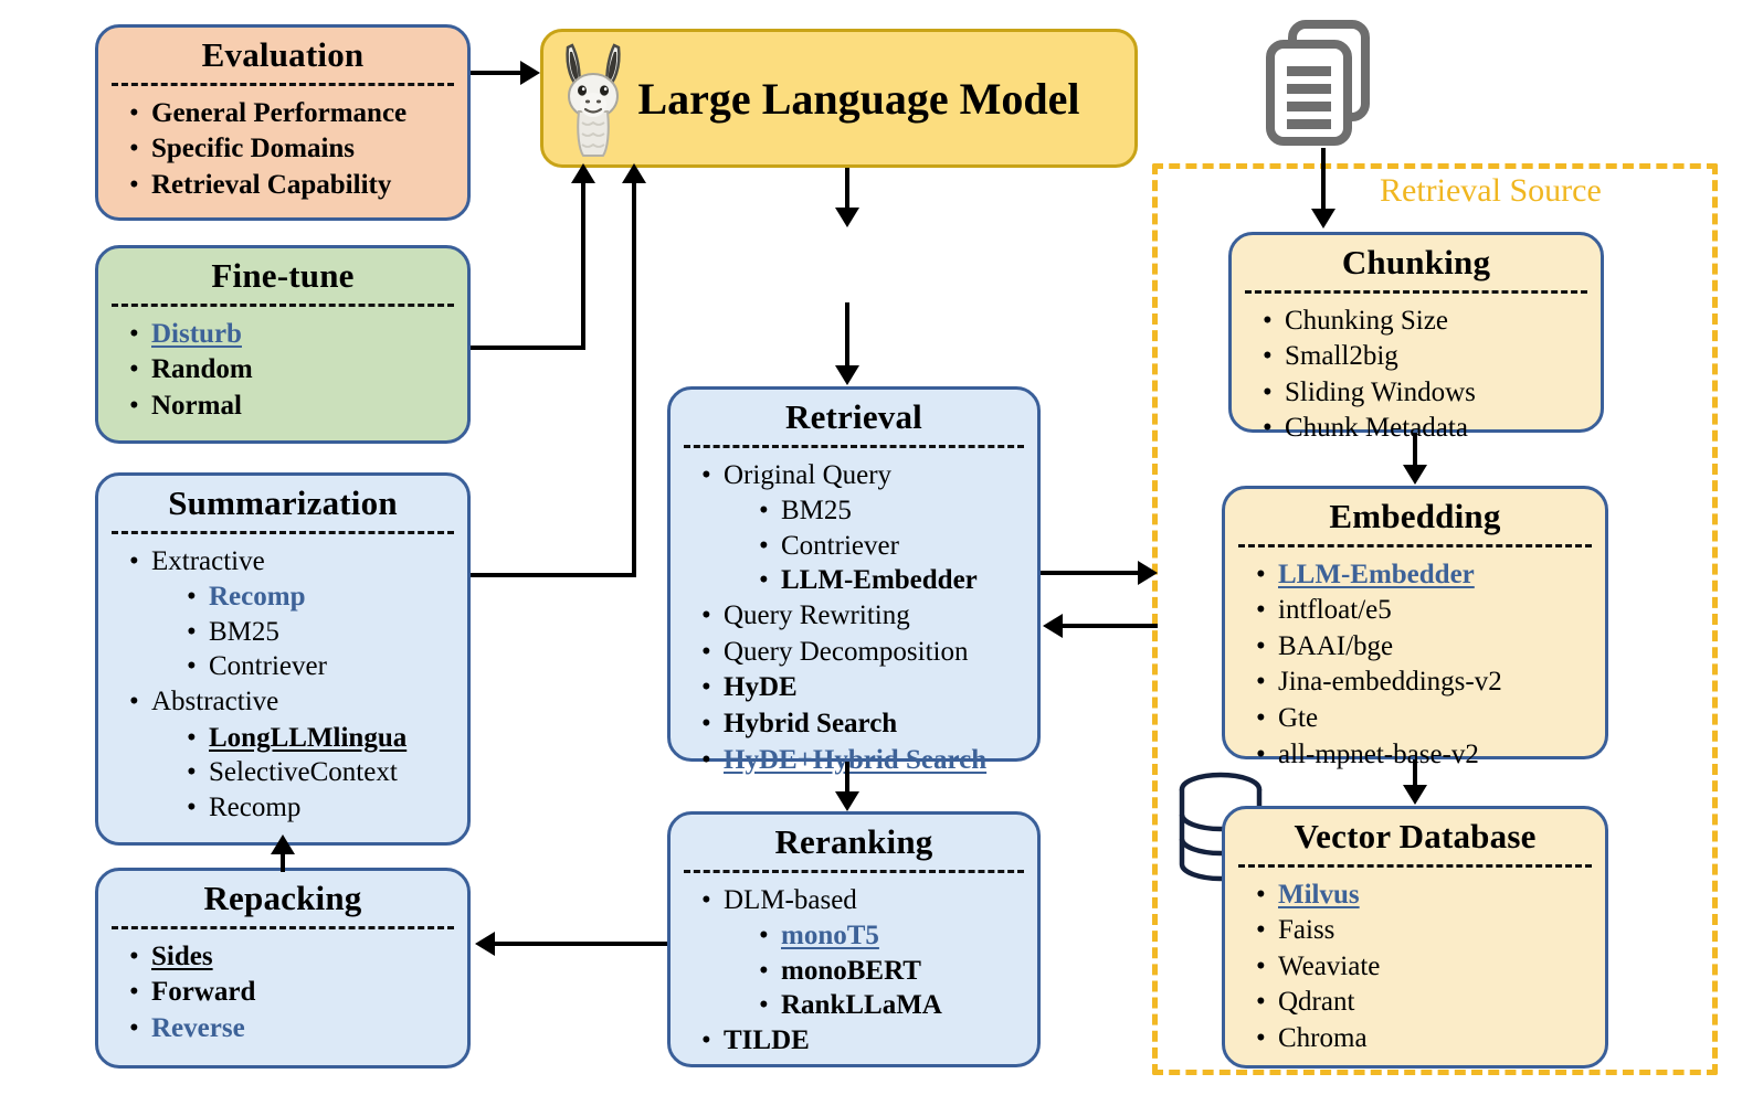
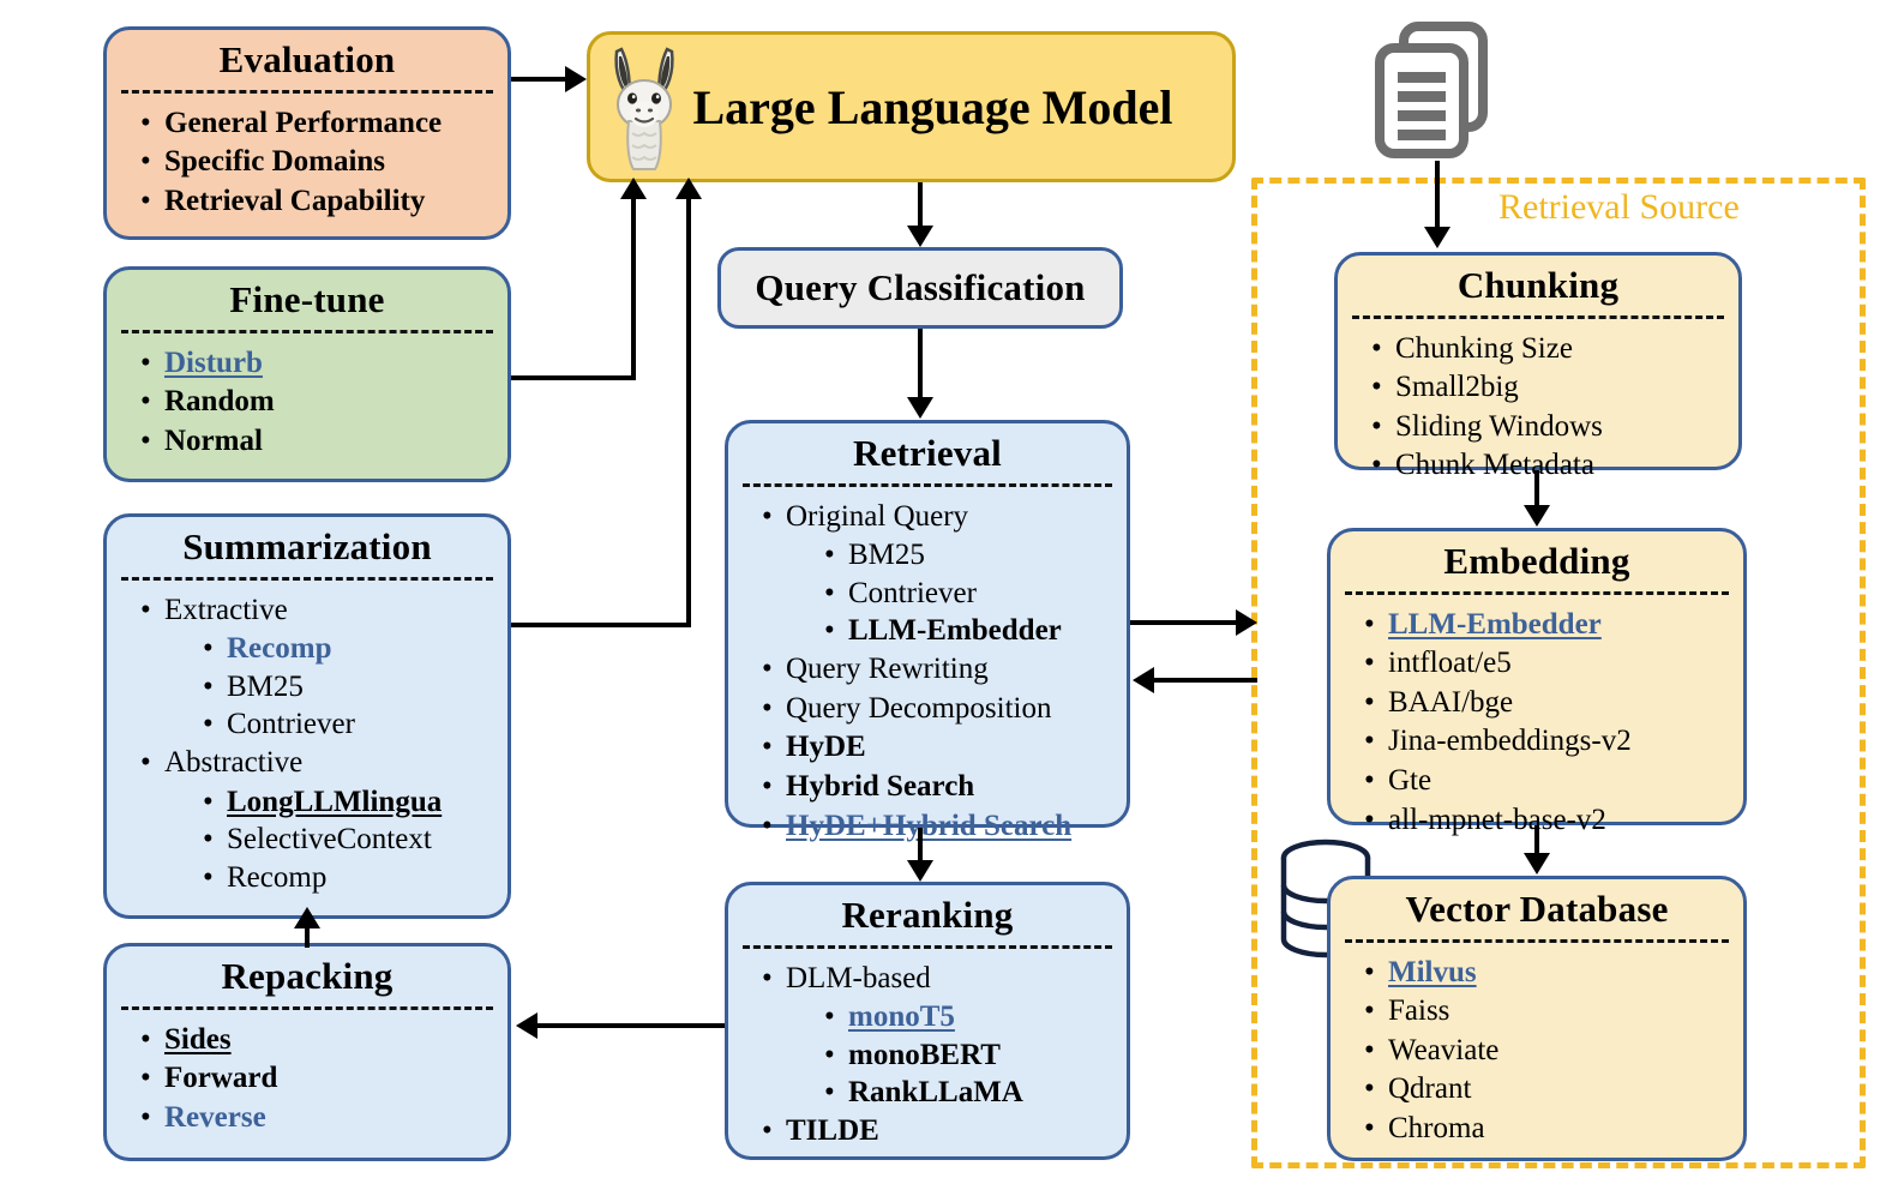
  Retrieval Source
  Evaluation
  •
  General Performance
  •
  Specific Domains
  •
  Retrieval Capability
  Fine-tune
  •
  Disturb
  •
  Random
  •
  Normal
  Summarization
  •
  Extractive
  •
  Recomp
  •
  BM25
  •
  Contriever
  •
  Abstractive
  •
  LongLLMlingua
  •
  SelectiveContext
  •
  Recomp
  Repacking
  •
  Sides
  •
  Forward
  •
  Reverse
  Large Language Model
+ Query Classification
  Retrieval
  •
  Original Query
  •
  BM25
  •
  Contriever
  •
  LLM-Embedder
  •
  Query Rewriting
  •
  Query Decomposition
  •
  HyDE
  •
  Hybrid Search
  •
  HyDE+Hybrid Search
  Reranking
  •
  DLM-based
  •
  monoT5
  •
  monoBERT
  •
  RankLLaMA
  •
  TILDE
  Chunking
  •
  Chunking Size
  •
  Small2big
  •
  Sliding Windows
  •
  Chunk Metadata
  Embedding
  •
  LLM-Embedder
  •
  intfloat/e5
  •
  BAAI/bge
  •
  Jina-embeddings-v2
  •
  Gte
  •
  all-mpnet-base-v2
  Vector Database
  •
  Milvus
  •
  Faiss
  •
  Weaviate
  •
  Qdrant
  •
  Chroma
